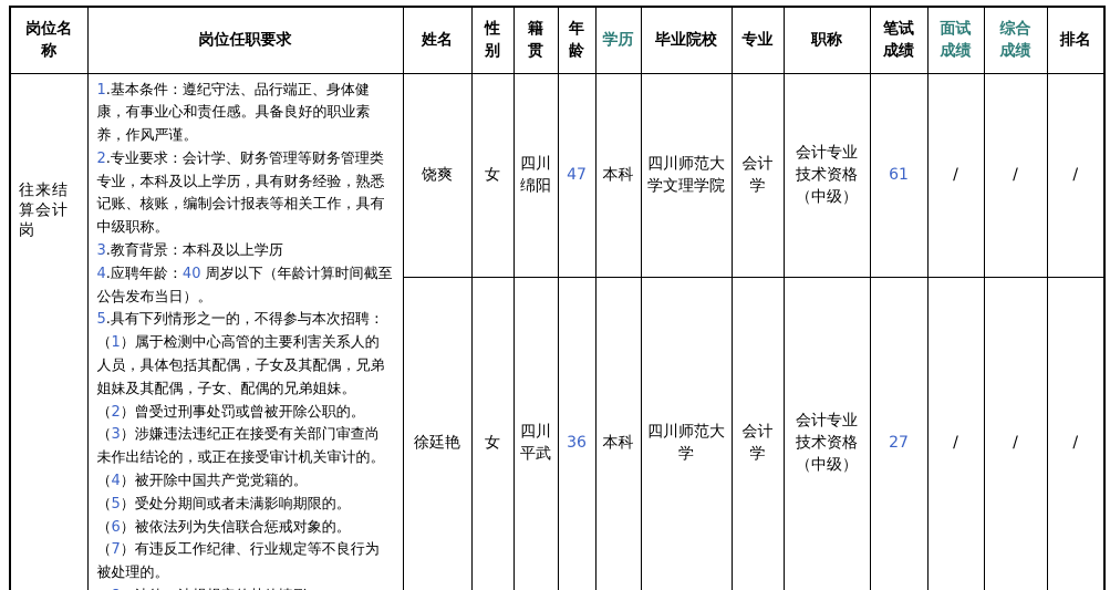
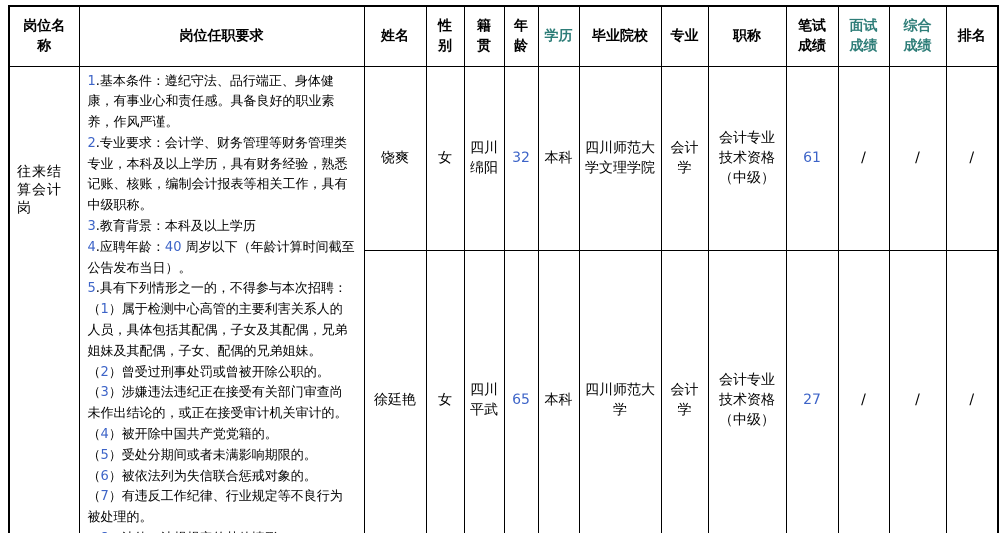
  岗位名称	岗位任职要求	姓名	性别	籍贯	年龄	学历	毕业院校	专业	职称	笔试成绩	面试成绩	综合成绩	排名
- 往来结算会计岗	1.基本条件：遵纪守法、品行端正、身体健康，有事业心和责任感。具备良好的职业素养，作风严谨。 2.专业要求：会计学、财务管理等财务管理类专业，本科及以上学历，具有财务经验，熟悉记账、核账，编制会计报表等相关工作，具有中级职称。 3.教育背景：本科及以上学历 4.应聘年龄：40 周岁以下（年龄计算时间截至公告发布当日）。 5.具有下列情形之一的，不得参与本次招聘： （1）属于检测中心高管的主要利害关系人的人员，具体包括其配偶，子女及其配偶，兄弟姐妹及其配偶，子女、配偶的兄弟姐妹。 （2）曾受过刑事处罚或曾被开除公职的。 （3）涉嫌违法违纪正在接受有关部门审查尚未作出结论的，或正在接受审计机关审计的。 （4）被开除中国共产党党籍的。 （5）受处分期间或者未满影响期限的。 （6）被依法列为失信联合惩戒对象的。 （7）有违反工作纪律、行业规定等不良行为被处理的。	饶爽	女	四川绵阳	47	本科	四川师范大学文理学院	会计学	会计专业技术资格（中级）	61	/	/	/
+ 往来结算会计岗	1.基本条件：遵纪守法、品行端正、身体健康，有事业心和责任感。具备良好的职业素养，作风严谨。 2.专业要求：会计学、财务管理等财务管理类专业，本科及以上学历，具有财务经验，熟悉记账、核账，编制会计报表等相关工作，具有中级职称。 3.教育背景：本科及以上学历 4.应聘年龄：40 周岁以下（年龄计算时间截至公告发布当日）。 5.具有下列情形之一的，不得参与本次招聘： （1）属于检测中心高管的主要利害关系人的人员，具体包括其配偶，子女及其配偶，兄弟姐妹及其配偶，子女、配偶的兄弟姐妹。 （2）曾受过刑事处罚或曾被开除公职的。 （3）涉嫌违法违纪正在接受有关部门审查尚未作出结论的，或正在接受审计机关审计的。 （4）被开除中国共产党党籍的。 （5）受处分期间或者未满影响期限的。 （6）被依法列为失信联合惩戒对象的。 （7）有违反工作纪律、行业规定等不良行为被处理的。	饶爽	女	四川绵阳	32	本科	四川师范大学文理学院	会计学	会计专业技术资格（中级）	61	/	/	/
- 徐廷艳	女	四川平武	36	本科	四川师范大学	会计学	会计专业技术资格（中级）	27	/	/	/
+ 徐廷艳	女	四川平武	65	本科	四川师范大学	会计学	会计专业技术资格（中级）	27	/	/	/
